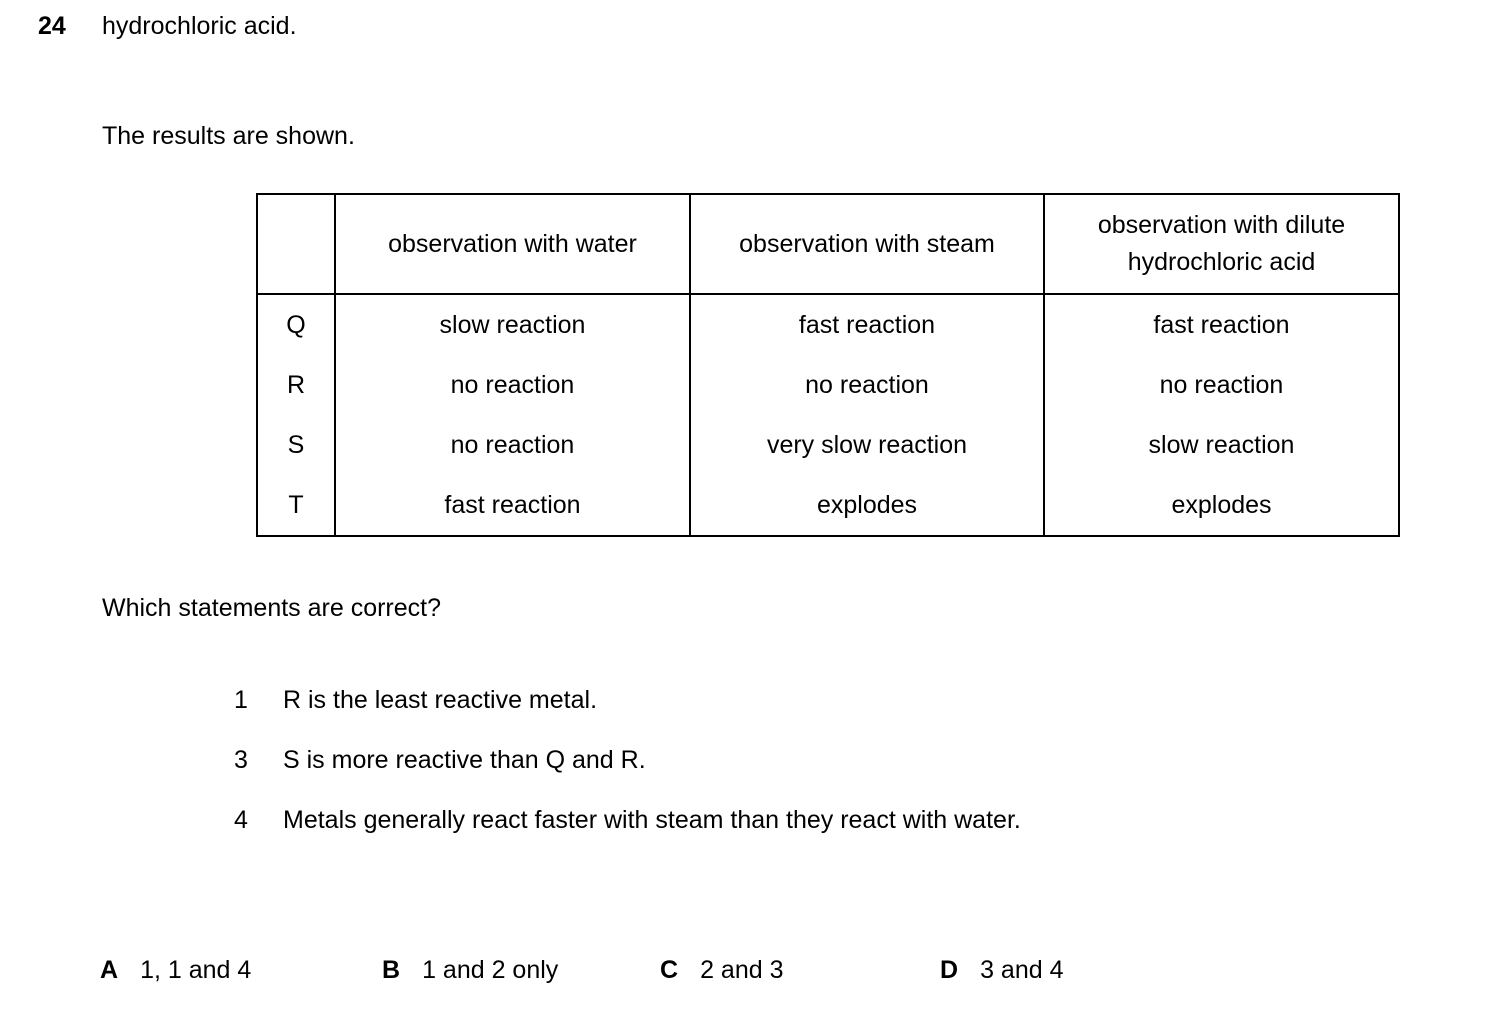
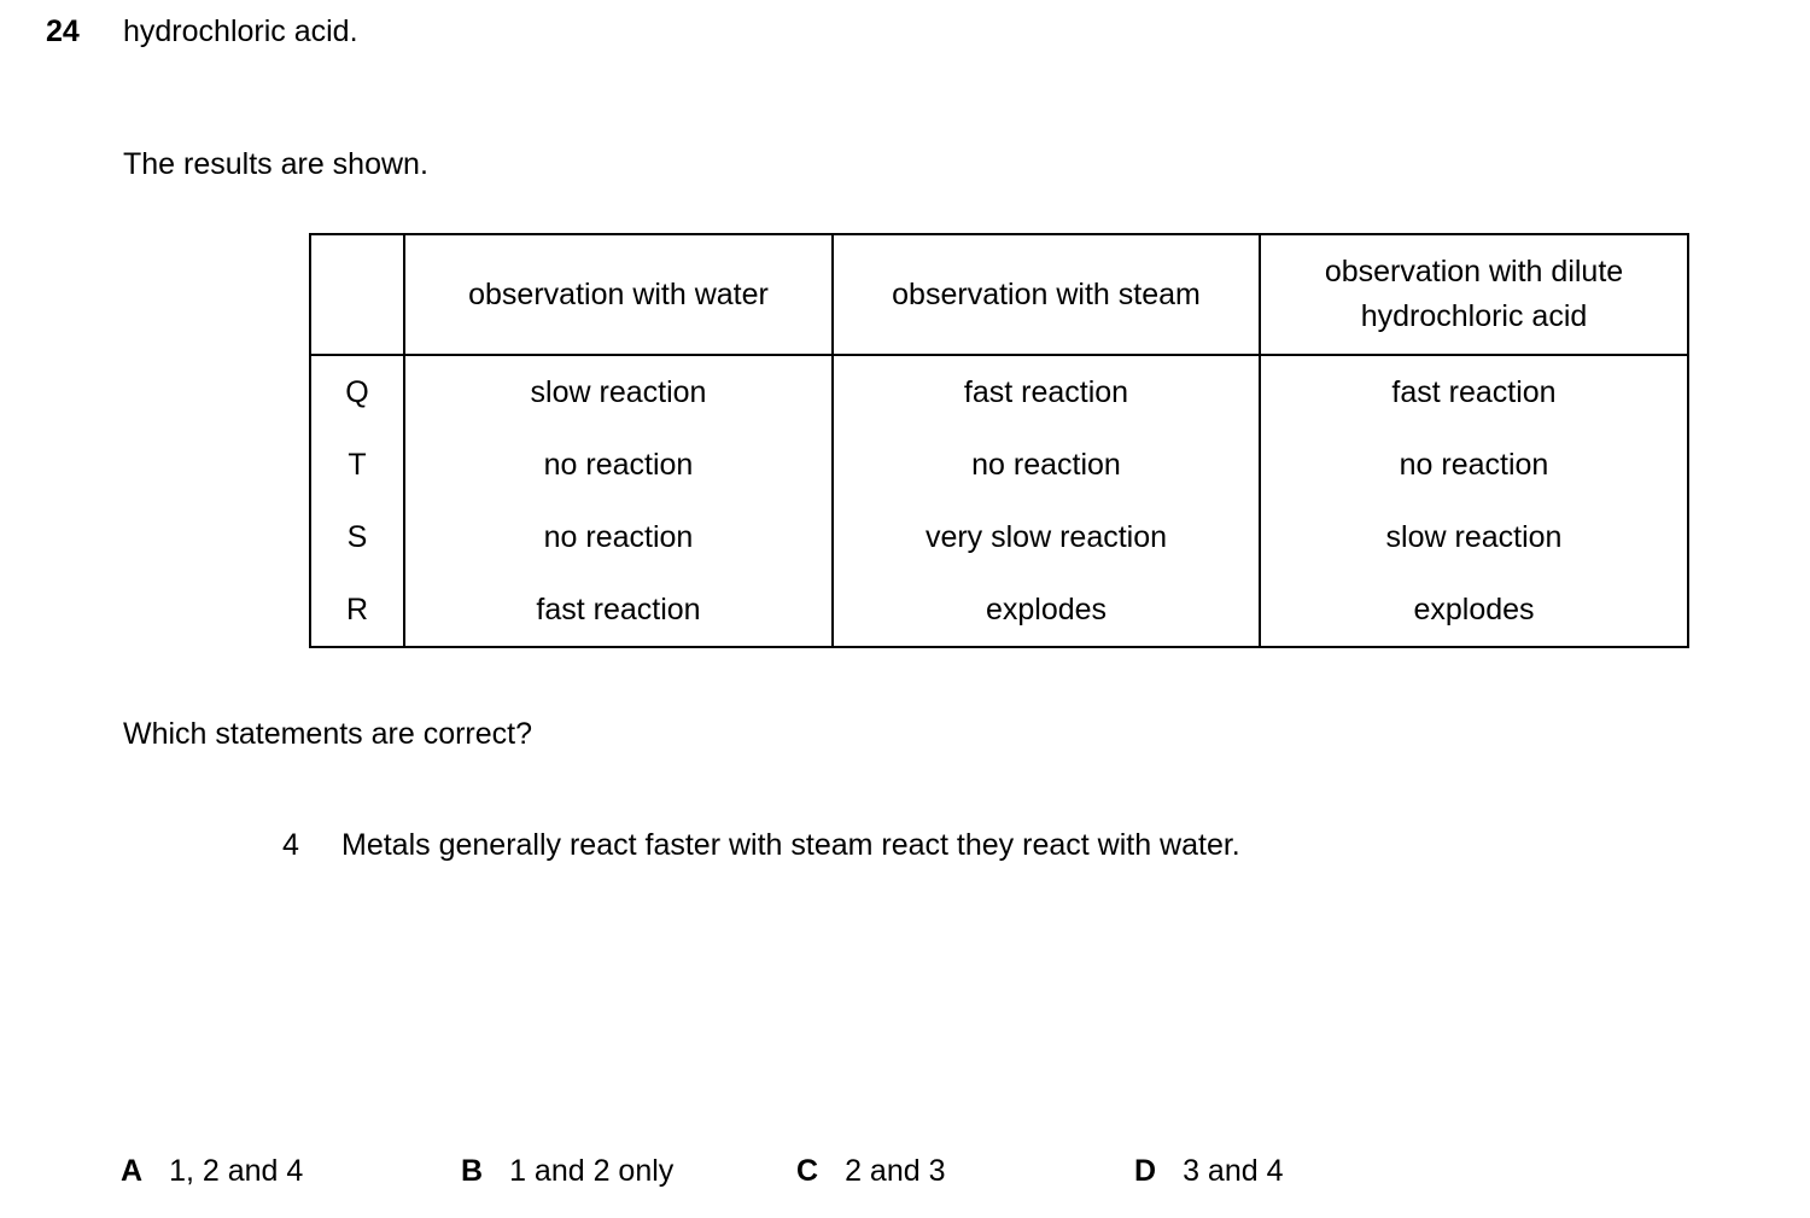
  24
  hydrochloric acid.
  The results are shown.
  	observation with water	observation with steam	observation with dilute hydrochloric acid
  Q	slow reaction	fast reaction	fast reaction
- R	no reaction	no reaction	no reaction
+ T	no reaction	no reaction	no reaction
  S	no reaction	very slow reaction	slow reaction
- T	fast reaction	explodes	explodes
+ R	fast reaction	explodes	explodes
  Which statements are correct?
- 1
- R is the least reactive metal.
- 3
- S is more reactive than Q and R.
  4
- Metals generally react faster with steam than they react with water.
+ Metals generally react faster with steam react they react with water.
  A
- 1, 1 and 4
+ 1, 2 and 4
  B
  1 and 2 only
  C
  2 and 3
  D
  3 and 4
